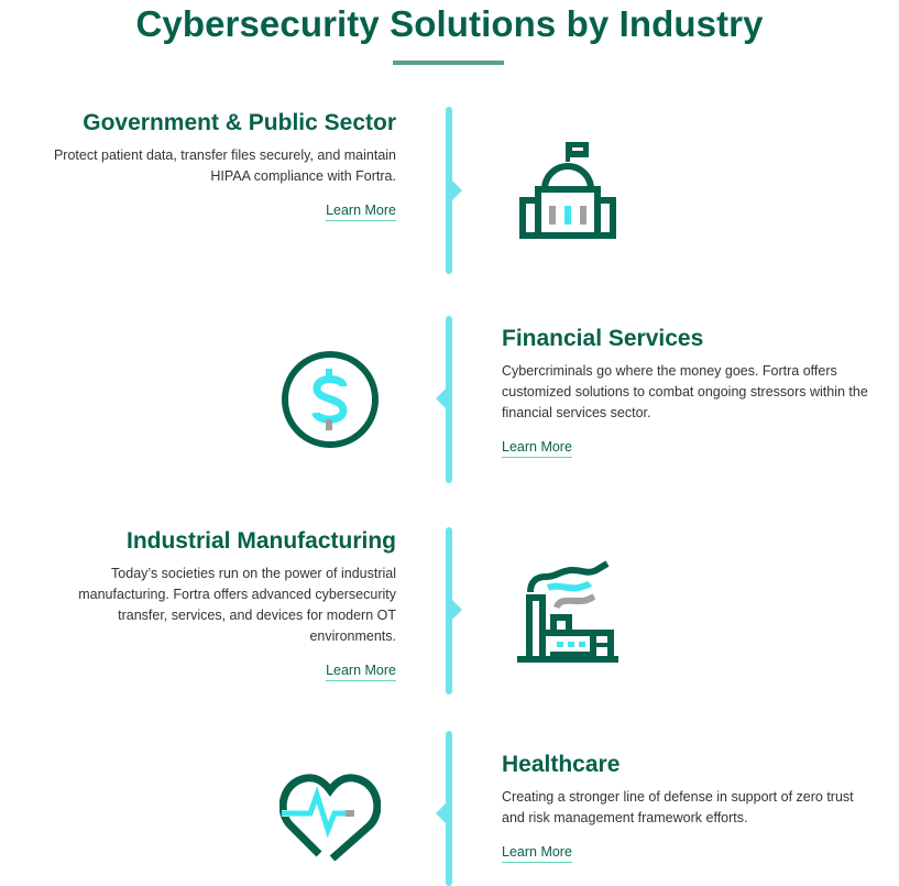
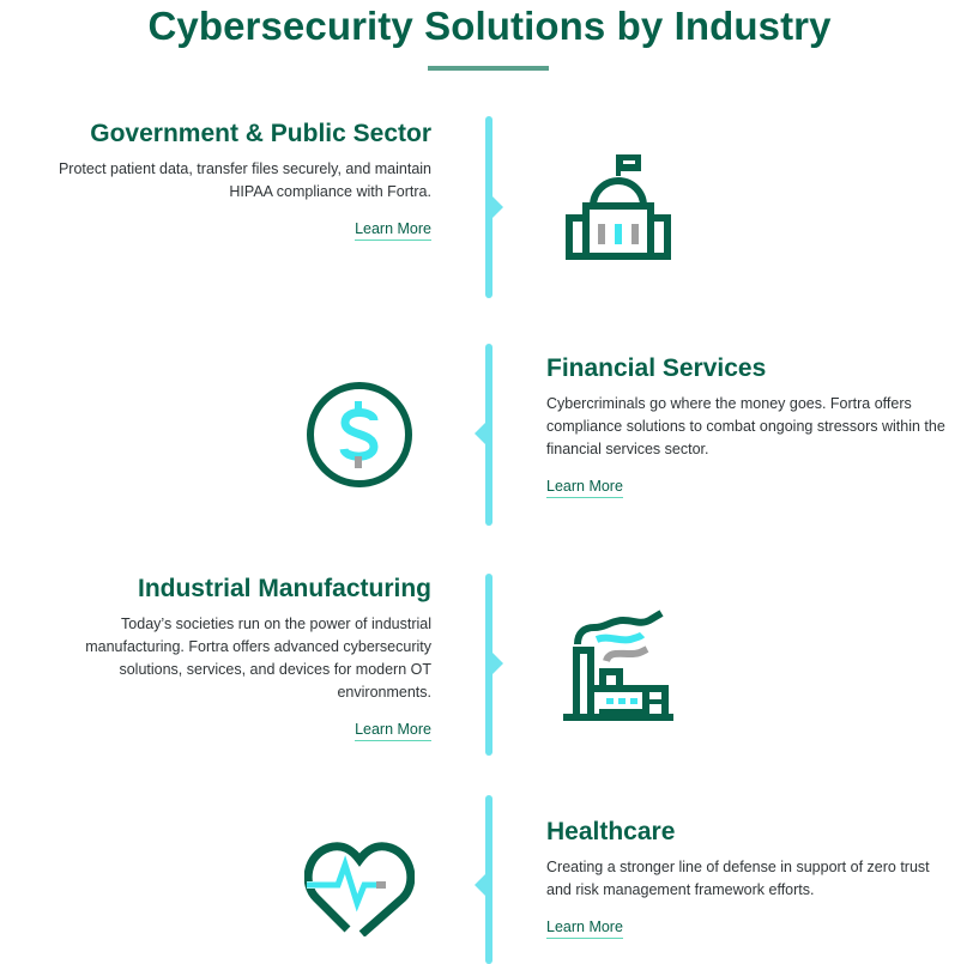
  Cybersecurity Solutions by Industry
  Government & Public Sector
  Protect patient data, transfer files securely, and maintain HIPAA compliance with Fortra.
  Learn More
  Financial Services
- Cybercriminals go where the money goes. Fortra offers customized solutions to combat ongoing stressors within the financial services sector.
+ Cybercriminals go where the money goes. Fortra offers compliance solutions to combat ongoing stressors within the financial services sector.
  Learn More
  Industrial Manufacturing
- Today’s societies run on the power of industrial manufacturing. Fortra offers advanced cybersecurity transfer, services, and devices for modern OT environments.
+ Today’s societies run on the power of industrial manufacturing. Fortra offers advanced cybersecurity solutions, services, and devices for modern OT environments.
  Learn More
  Healthcare
  Creating a stronger line of defense in support of zero trust and risk management framework efforts.
  Learn More
